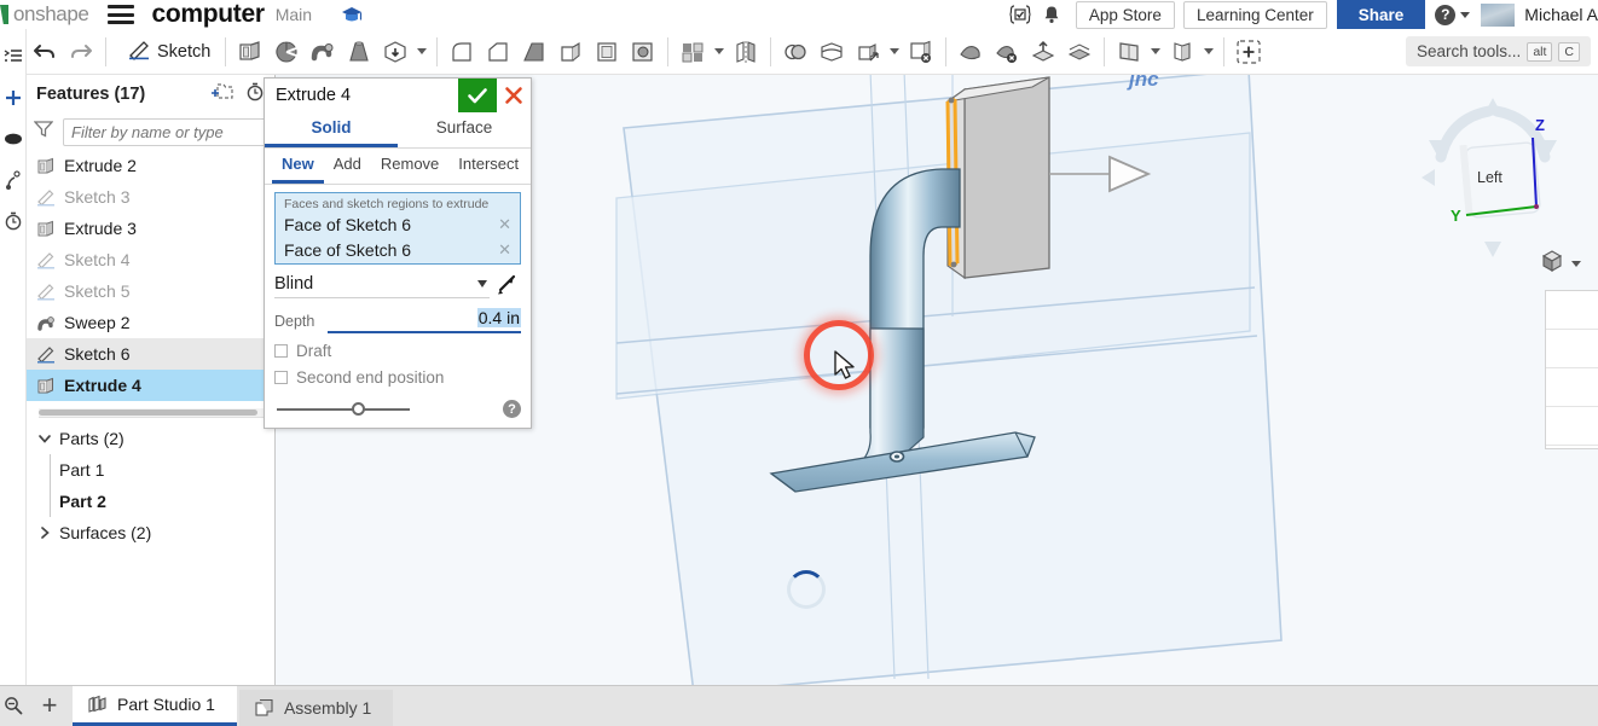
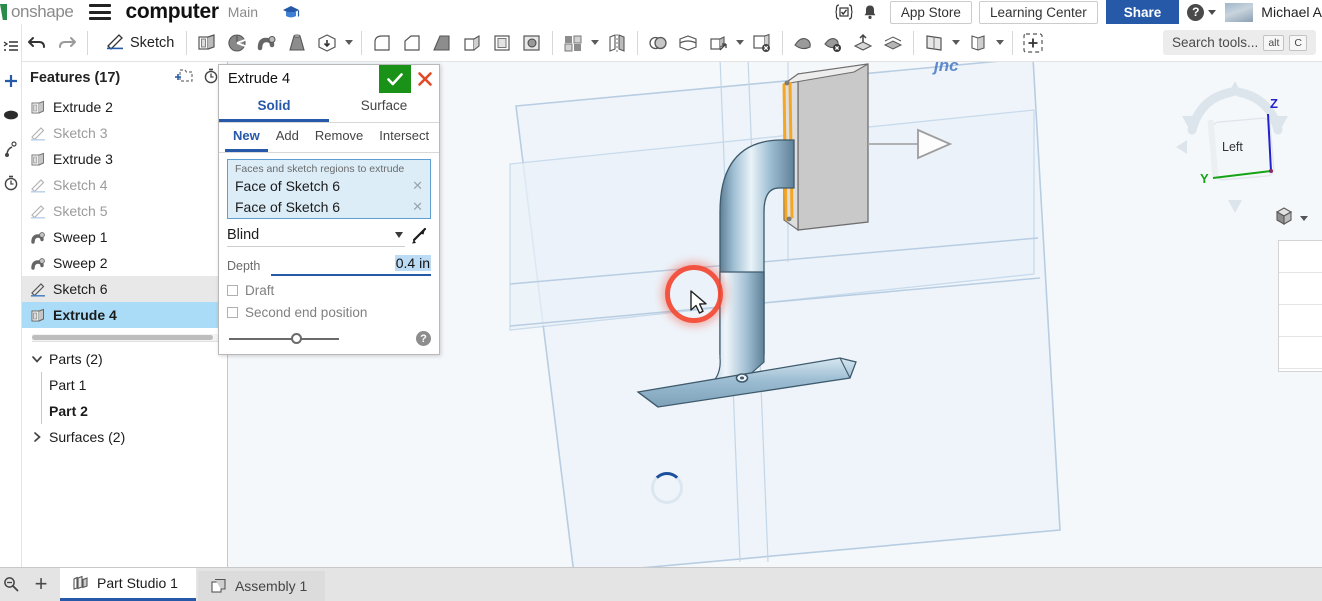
  onshape
  computer
  Main
  App Store
  Learning Center
  Share
  ?
  Michael A
  Sketch
  Search tools...
  alt
  C
  Features (17)
- Filter by name or type
  Extrude 2
  Sketch 3
  Extrude 3
  Sketch 4
  Sketch 5
+ Sweep 1
  Sweep 2
  Sketch 6
  Extrude 4
  Parts (2)
  Part 1
  Part 2
  Surfaces (2)
  Extrude 4
  Solid
  Surface
  New
  Add
  Remove
  Intersect
  Faces and sketch regions to extrude
  Face of Sketch 6
  ✕
  Face of Sketch 6
  ✕
  Blind
  Depth
  0.4 in
  Draft
  Second end position
  ?
  jnc
  Left
  Z
  Y
  +
  Part Studio 1
  Assembly 1
